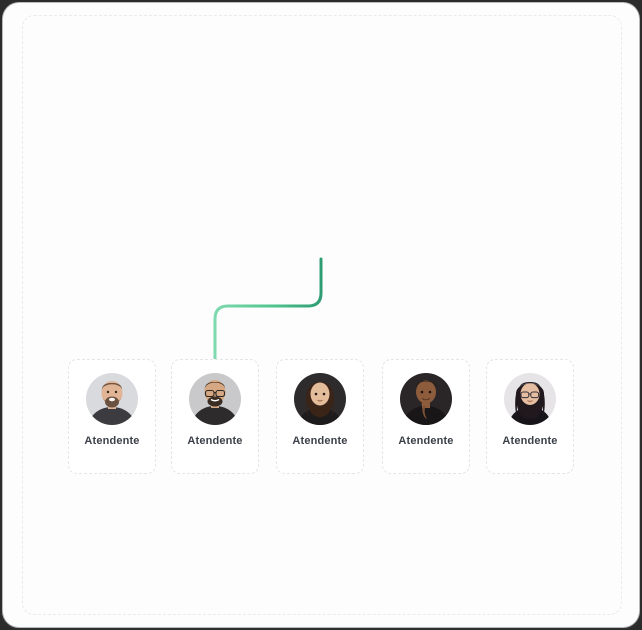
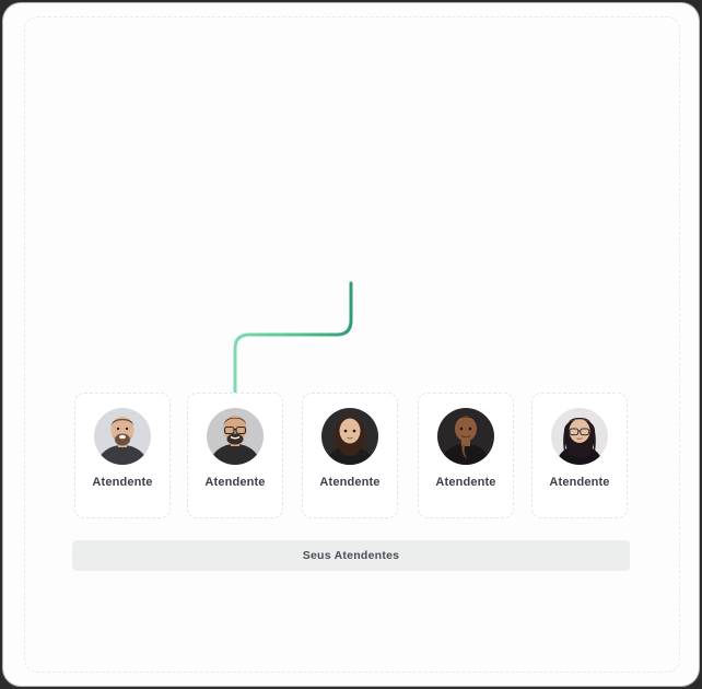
  Atendente
  Atendente
  Atendente
  Atendente
  Atendente
+ Seus Atendentes
